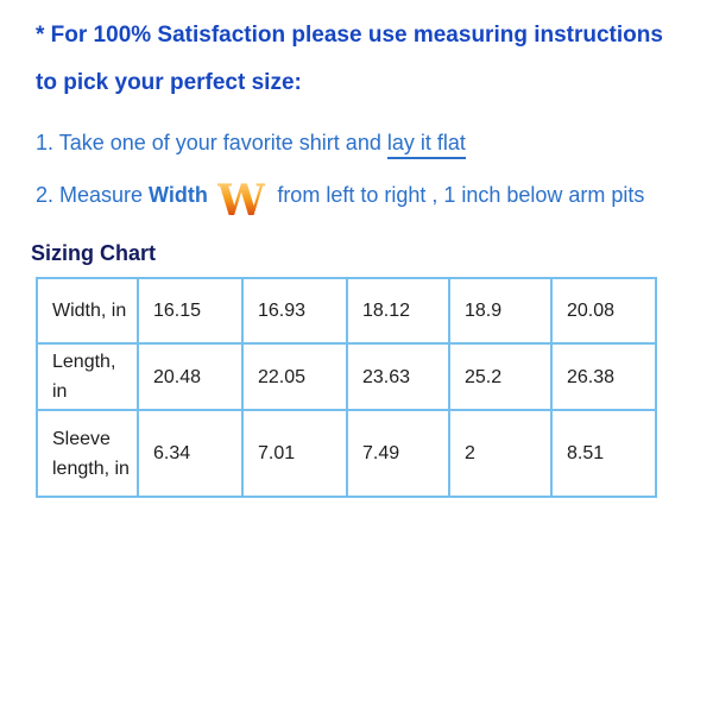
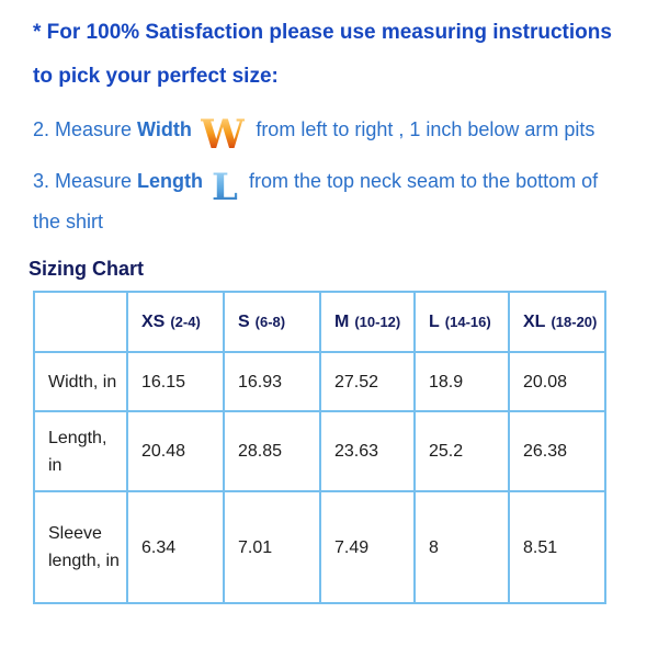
  * For 100% Satisfaction please use measuring instructions
  to pick your perfect size:
- 1. Take one of your favorite shirt and lay it flat
  2. Measure Width W from left to right , 1 inch below arm pits
+ 3. Measure Length L from the top neck seam to the bottom of the shirt
  Sizing Chart
+ 	XS (2-4)	S (6-8)	M (10-12)	L (14-16)	XL (18-20)
- Width, in	16.15	16.93	18.12	18.9	20.08
+ Width, in	16.15	16.93	27.52	18.9	20.08
- Length, in	20.48	22.05	23.63	25.2	26.38
+ Length, in	20.48	28.85	23.63	25.2	26.38
- Sleeve length, in	6.34	7.01	7.49	2	8.51
+ Sleeve length, in	6.34	7.01	7.49	8	8.51
